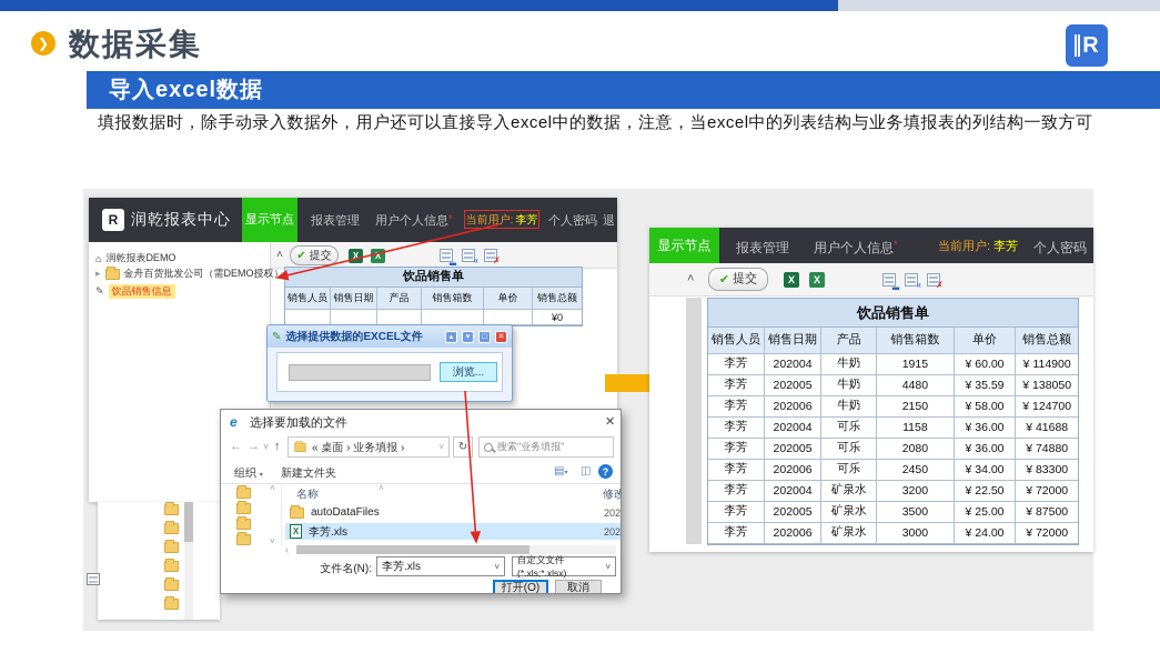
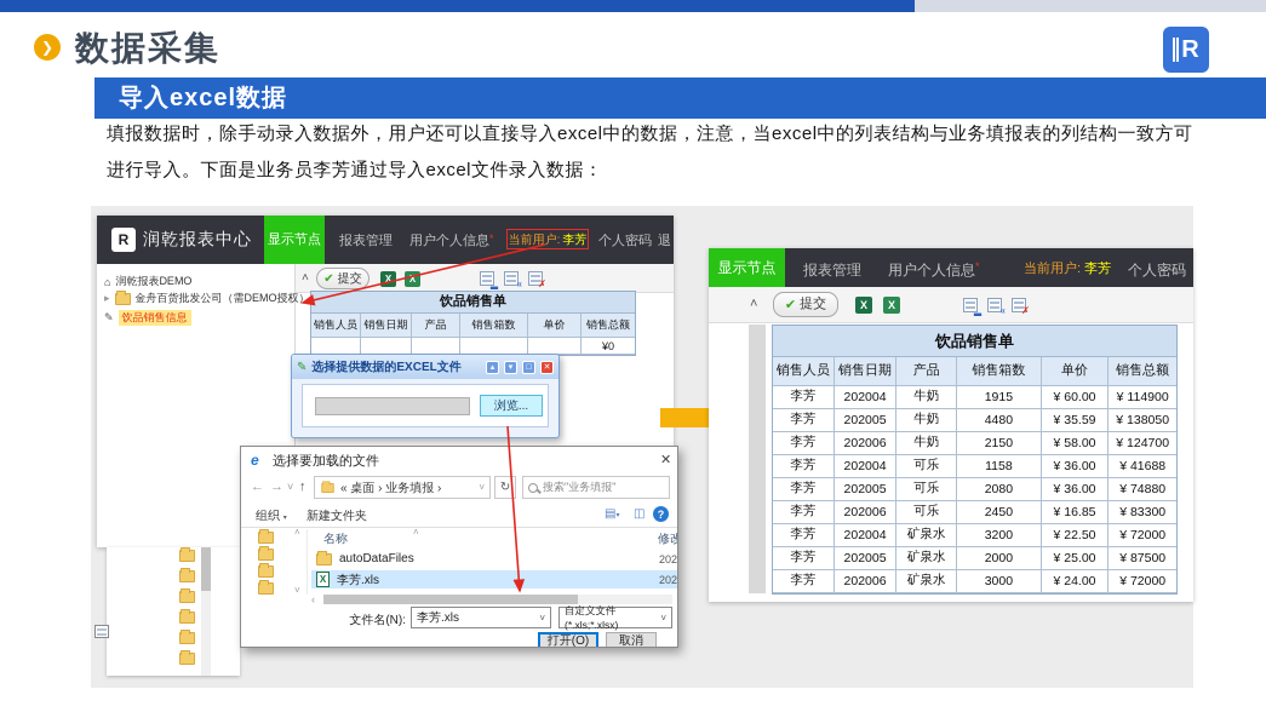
  ❯
  数据采集
  导入excel数据
  R
  填报数据时，除手动录入数据外，用户还可以直接导入excel中的数据，注意，当excel中的列表结构与业务填报表的列结构一致方可
+ 进行导入。下面是业务员李芳通过导入excel文件录入数据：
  R
  润乾报表中心
  显示节点
  报表管理
  用户个人信息*
  当前用户:
  李芳
  个人密码
  退
  ⌂
  润乾报表DEMO
  ▸
  金舟百货批发公司（需DEMO授权）
  ✎
  饮品销售信息
  ˄
  ✔
  提交
  X
  X
  ▂
  «
  ✗
  饮品销售单
  销售人员
  销售日期
  产品
  销售箱数
  单价
  销售总额
  ¥0
  ✎
  选择提供数据的EXCEL文件
  浏览...
  e
  选择要加载的文件
  ✕
  ←
  →
  ˅
  ↑
  « 桌面 › 业务填报 ›
  ˅
  ↻
  搜索"业务填报"
  新建文件夹
  ◫
  ?
  ˄
  ˅
  名称
  ˄
  修改
  autoDataFiles
  202
  李芳.xls
  202
  ‹
  文件名(N):
  李芳.xls
  ˅
  自定义文件 (*.xls;*.xlsx)
  ˅
  打开(O)
  取消
  显示节点
  报表管理
  用户个人信息*
  当前用户: 李芳
  个人密码
  ˄
  ✔
  提交
  X
  X
  ▂
  «
  ✗
  饮品销售单
  销售人员
  销售日期
  产品
  销售箱数
  单价
  销售总额
  李芳
  202004
  牛奶
  1915
  ¥ 60.00
  ¥ 114900
  李芳
  202005
  牛奶
  4480
  ¥ 35.59
  ¥ 138050
  李芳
  202006
  牛奶
  2150
  ¥ 58.00
  ¥ 124700
  李芳
  202004
  可乐
  1158
  ¥ 36.00
  ¥ 41688
  李芳
  202005
  可乐
  2080
  ¥ 36.00
  ¥ 74880
  李芳
  202006
  可乐
  2450
- ¥ 34.00
+ ¥ 16.85
  ¥ 83300
  李芳
  202004
  矿泉水
  3200
  ¥ 22.50
  ¥ 72000
  李芳
  202005
  矿泉水
- 3500
+ 2000
  ¥ 25.00
  ¥ 87500
  李芳
  202006
  矿泉水
  3000
  ¥ 24.00
  ¥ 72000
